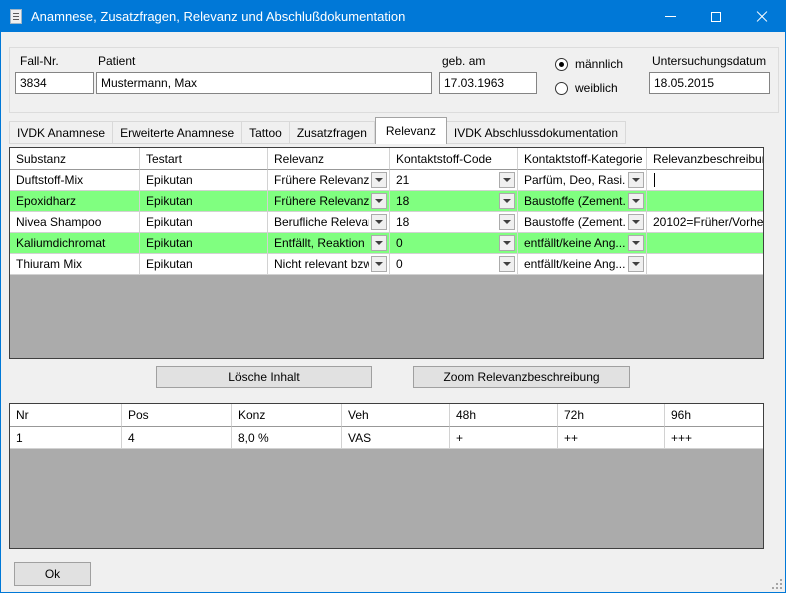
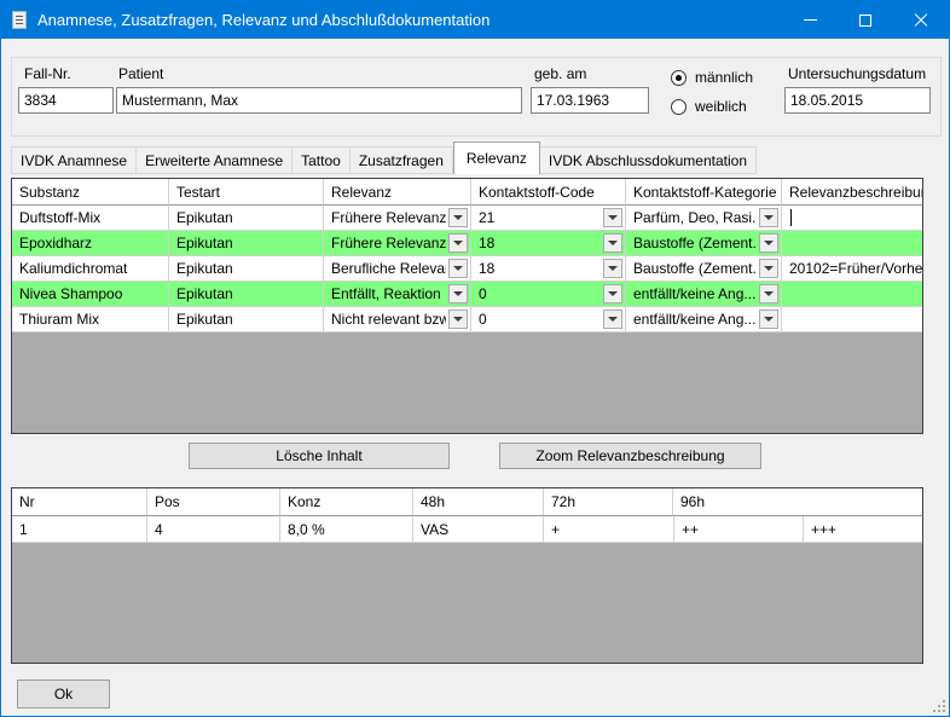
  Anamnese, Zusatzfragen, Relevanz und Abschlußdokumentation
  Fall-Nr.
  3834
  Patient
  Mustermann, Max
  geb. am
  17.03.1963
  männlich
  weiblich
  Untersuchungsdatum
  18.05.2015
  IVDK Anamnese
  Erweiterte Anamnese
  Tattoo
  Zusatzfragen
  Relevanz
  IVDK Abschlussdokumentation
  Substanz
  Testart
  Relevanz
  Kontaktstoff-Code
  Kontaktstoff-Kategorie
  Relevanzbeschreibu
  Duftstoff-Mix
  Epikutan
  Frühere Relevanz
  21
  Parfüm, Deo, Rasi.
  Epoxidharz
  Epikutan
  Frühere Relevanz
  18
  Baustoffe (Zement.
- Nivea Shampoo
+ Kaliumdichromat
  Epikutan
  Berufliche Releva
  18
  Baustoffe (Zement.
  20102=Früher/Vorhe
- Kaliumdichromat
+ Nivea Shampoo
  Epikutan
  Entfällt, Reaktion
  0
  entfällt/keine Ang...
  Thiuram Mix
  Epikutan
  Nicht relevant bzw
  0
  entfällt/keine Ang...
  Lösche Inhalt
  Zoom Relevanzbeschreibung
  Nr
  Pos
  Konz
- Veh
  48h
  72h
  96h
  1
  4
  8,0 %
  VAS
  +
  ++
  +++
  Ok
